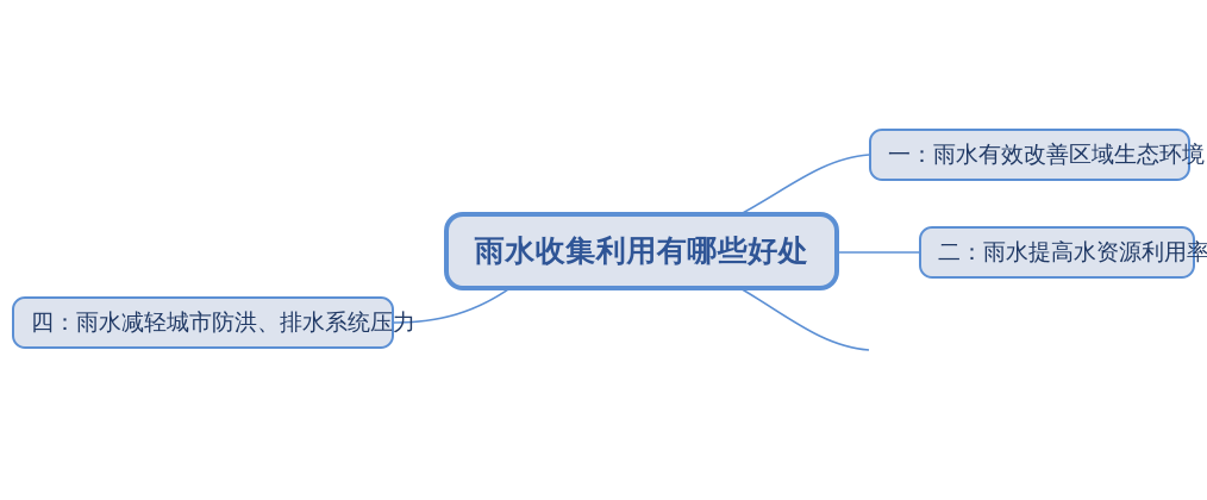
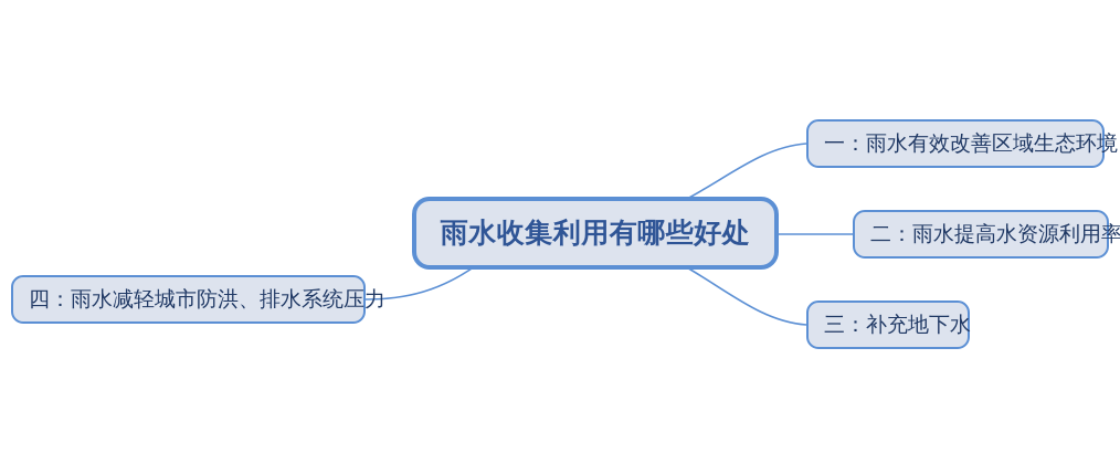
  雨水收集利用有哪些好处
  一：雨水有效改善区域生态环境
  二：雨水提高水资源利用率
+ 三：补充地下水
  四：雨水减轻城市防洪、排水系统压力
